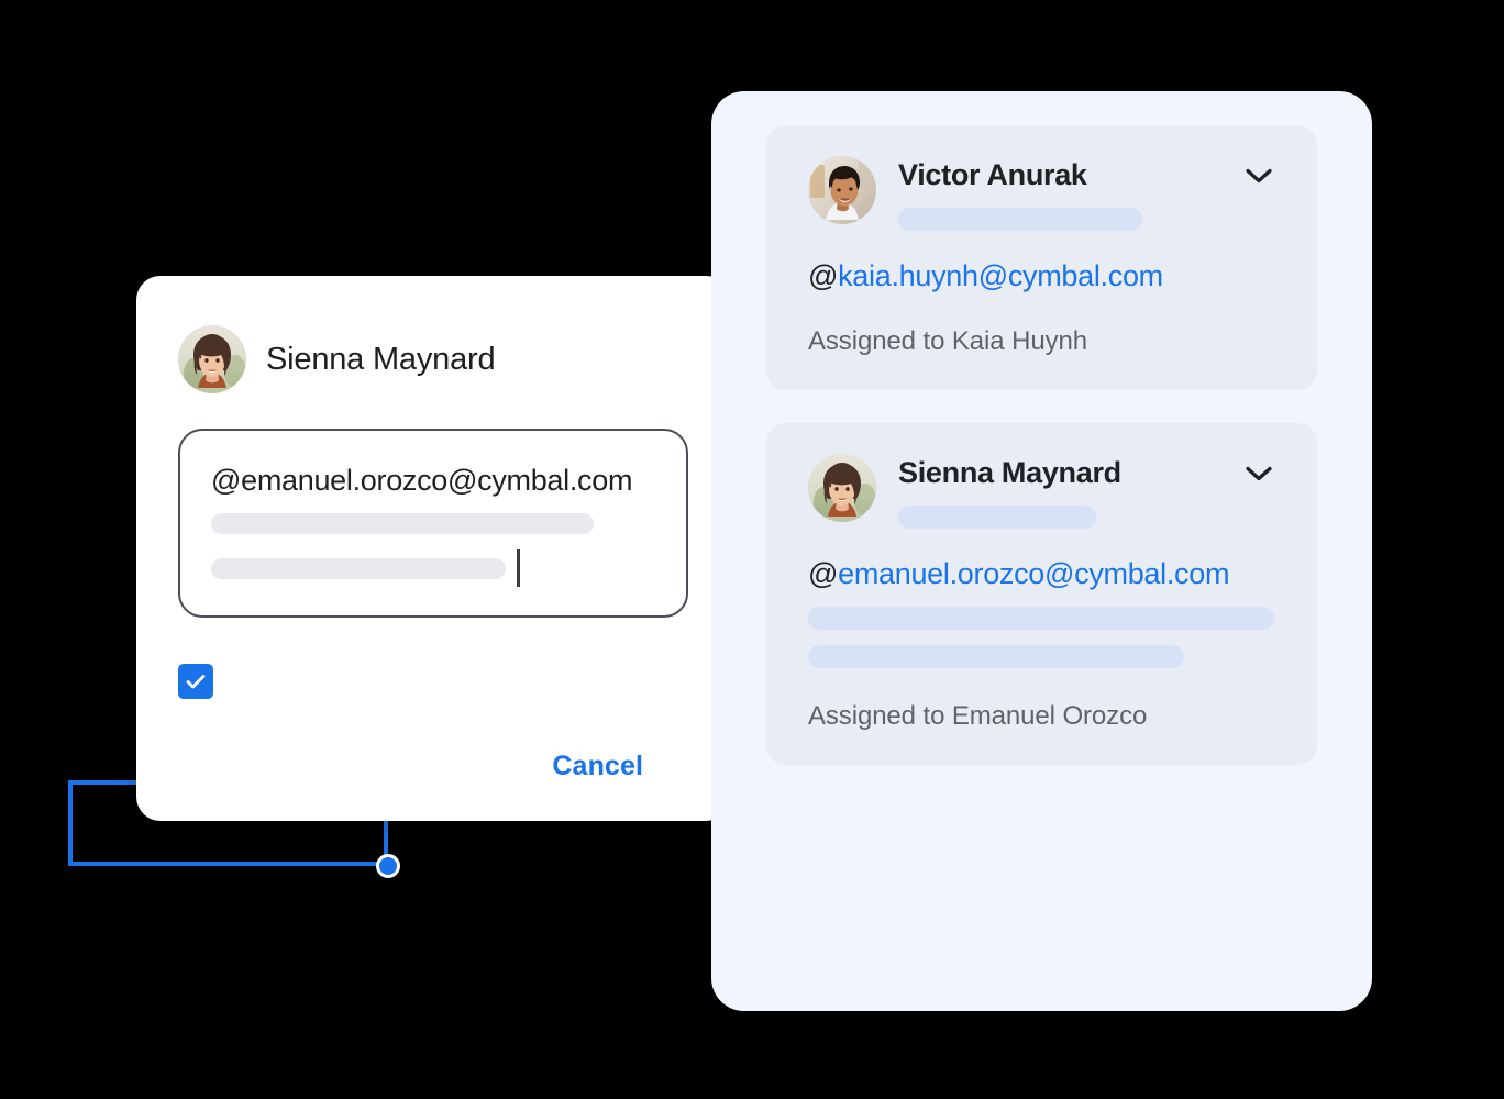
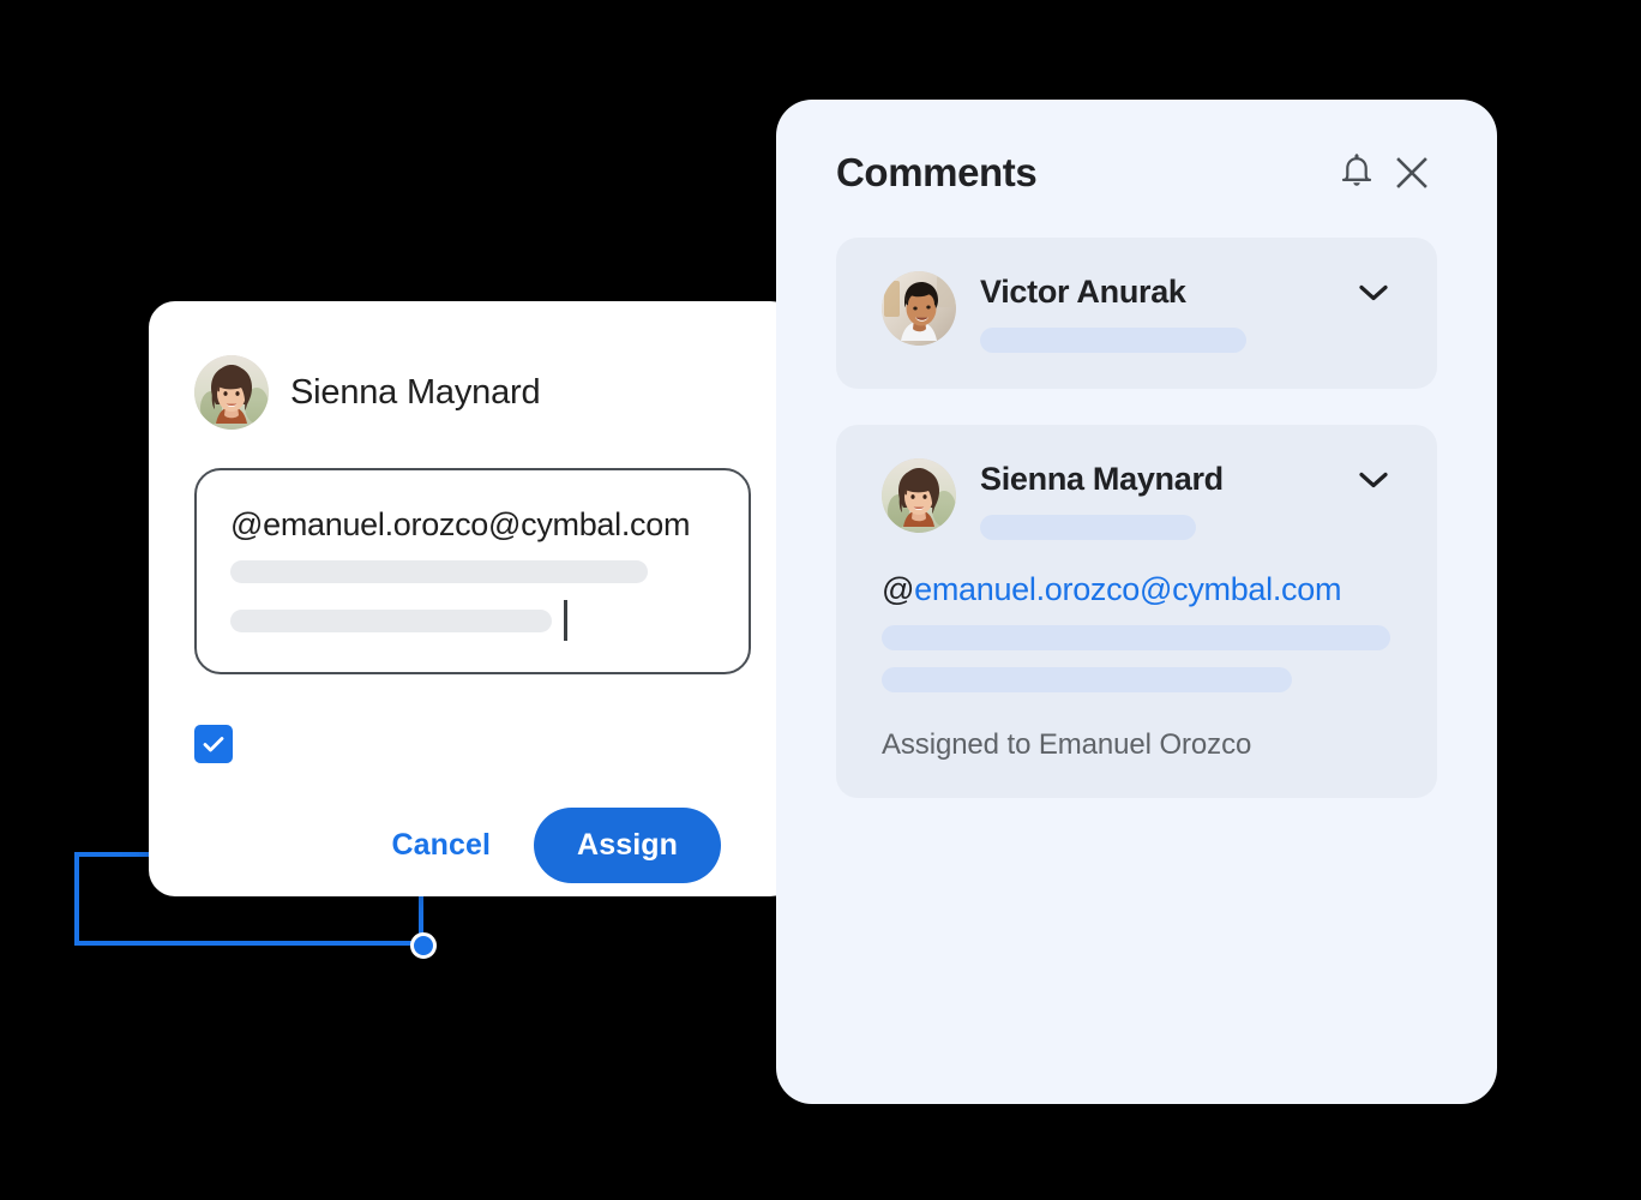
  Sienna Maynard
  @emanuel.orozco@cymbal.com
  Cancel
+ Assign
+ Comments
  Victor Anurak
- @kaia.huynh@cymbal.com
- Assigned to Kaia Huynh
  Sienna Maynard
  @emanuel.orozco@cymbal.com
  Assigned to Emanuel Orozco
